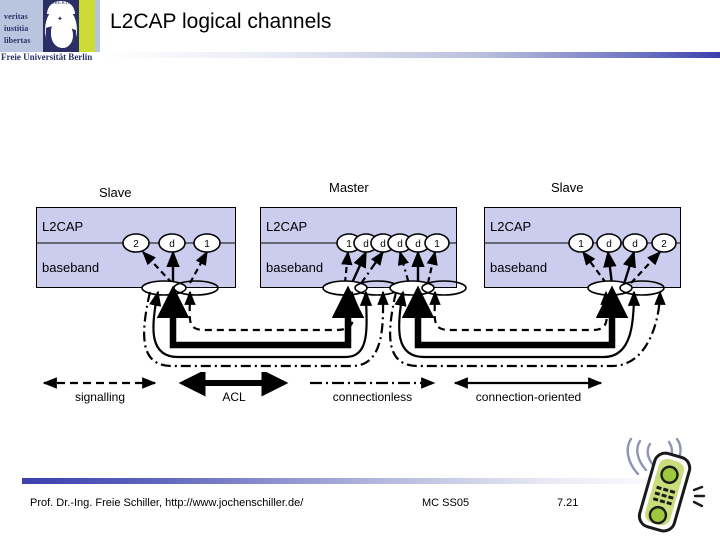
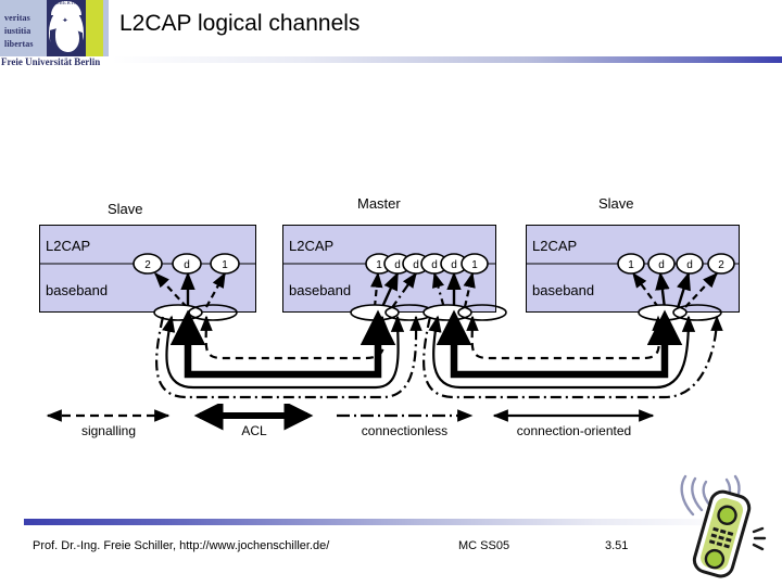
  veritas
  iustitia
  libertas
  Freie Universität Berlin
  L2CAP logical channels
  Slave
  Master
  Slave
  L2CAP
  baseband
  L2CAP
  baseband
  L2CAP
  baseband
  2
  d
  1
  1
  d
  d
  d
  d
  1
  1
  d
  d
  2
  signalling
  ACL
  connectionless
  connection-oriented
  Prof. Dr.-Ing. Freie Schiller, http://www.jochenschiller.de/
  MC SS05
- 7.21
+ 3.51
